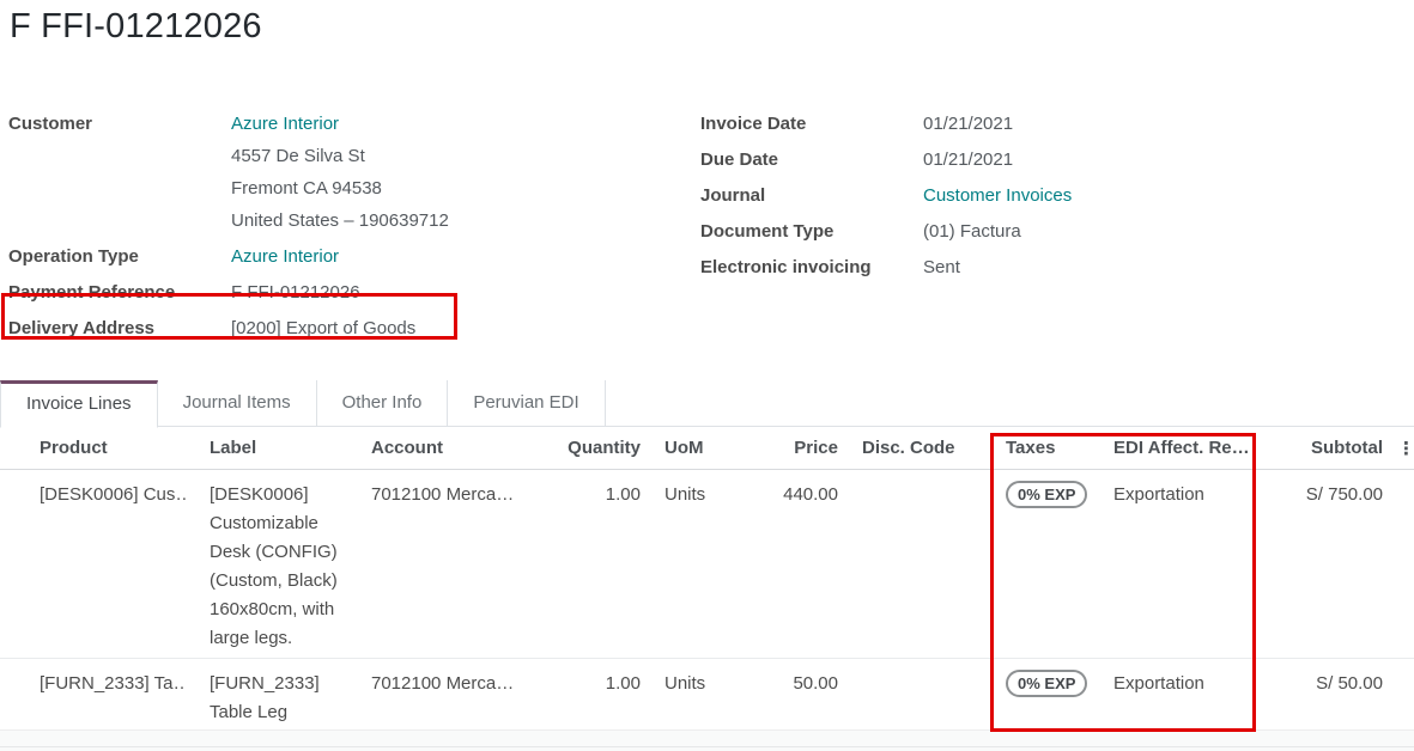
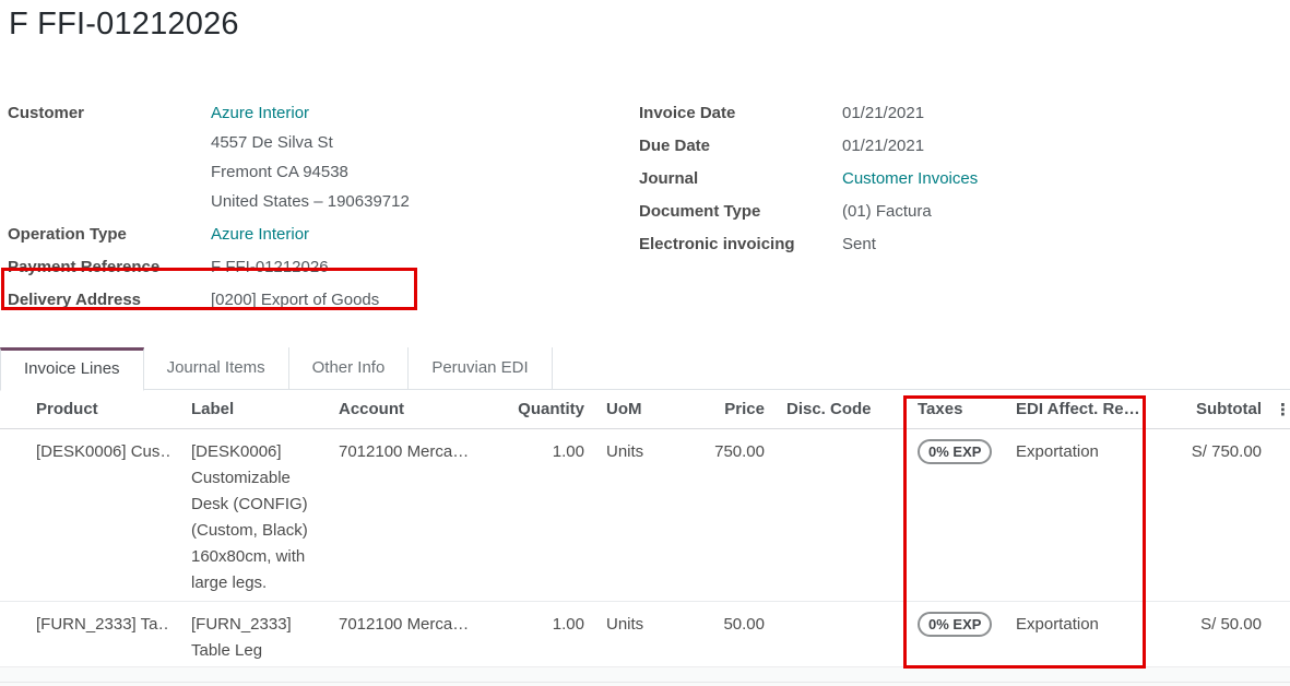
  F FFI-01212026
  Customer
  Azure Interior
  4557 De Silva St
  Fremont CA 94538
  United States – 190639712
  Operation Type
  Azure Interior
  Payment Reference
  F FFI-01212026
  Delivery Address
  [0200] Export of Goods
  Invoice Date
  01/21/2021
  Due Date
  01/21/2021
  Journal
  Customer Invoices
  Document Type
  (01) Factura
  Electronic invoicing
  Sent
  Invoice Lines
  Journal Items
  Other Info
  Peruvian EDI
  Product	Label	Account	Quantity	UoM	Price	Disc. Code	Taxes	EDI Affect. Re…	Subtotal	⋮
- [DESK0006] Cus…	[DESK0006] Customizable Desk (CONFIG) (Custom, Black) 160x80cm, with large legs.	7012100 Merca…	1.00	Units	440.00		0% EXP	Exportation	S/ 750.00
+ [DESK0006] Cus…	[DESK0006] Customizable Desk (CONFIG) (Custom, Black) 160x80cm, with large legs.	7012100 Merca…	1.00	Units	750.00		0% EXP	Exportation	S/ 750.00
  [FURN_2333] Ta…	[FURN_2333] Table Leg	7012100 Merca…	1.00	Units	50.00		0% EXP	Exportation	S/ 50.00
